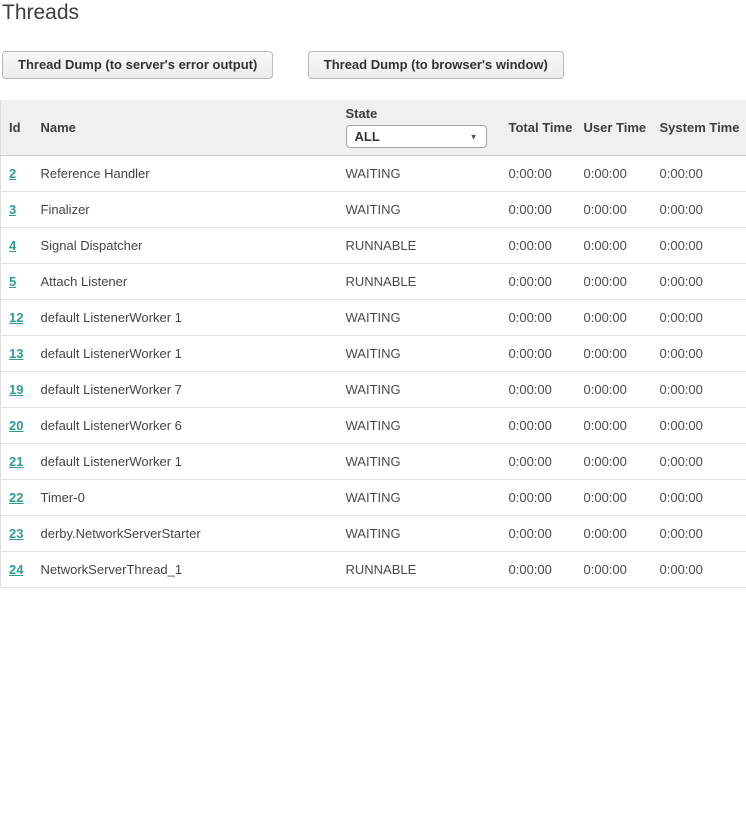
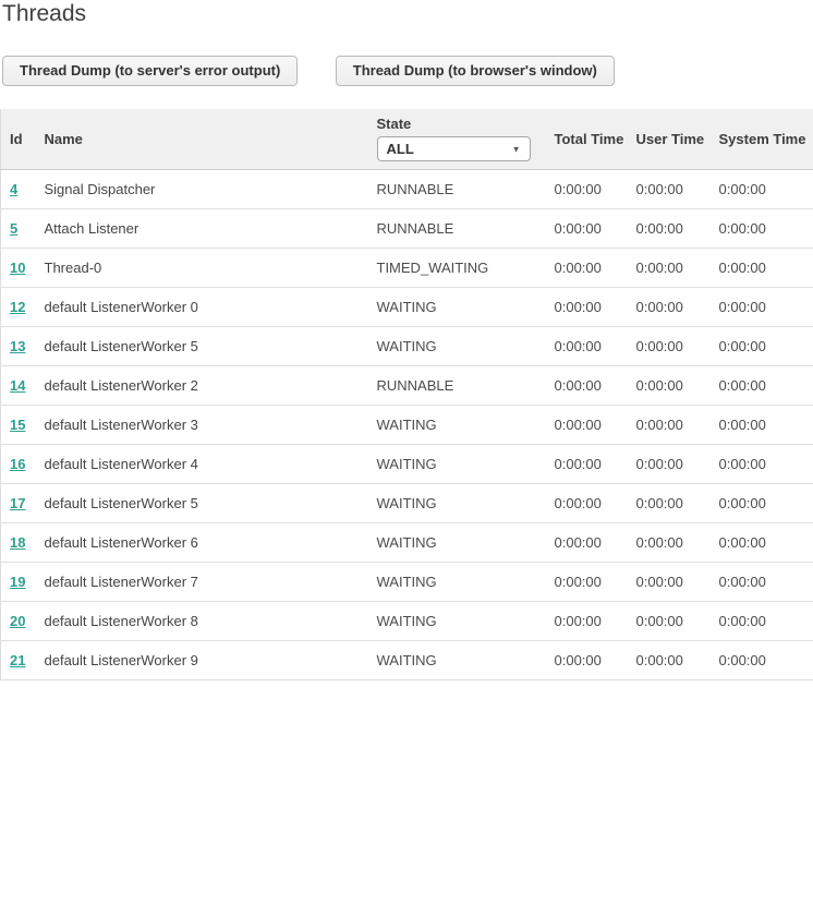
  Threads
  Thread Dump (to server's error output) Thread Dump (to browser's window)
  Id	Name	State ALL ▼	Total Time	User Time	System Time
- 2	Reference Handler	WAITING	0:00:00	0:00:00	0:00:00
- 3	Finalizer	WAITING	0:00:00	0:00:00	0:00:00
  4	Signal Dispatcher	RUNNABLE	0:00:00	0:00:00	0:00:00
  5	Attach Listener	RUNNABLE	0:00:00	0:00:00	0:00:00
+ 10	Thread-0	TIMED_WAITING	0:00:00	0:00:00	0:00:00
- 12	default ListenerWorker 1	WAITING	0:00:00	0:00:00	0:00:00
+ 12	default ListenerWorker 0	WAITING	0:00:00	0:00:00	0:00:00
- 13	default ListenerWorker 1	WAITING	0:00:00	0:00:00	0:00:00
+ 13	default ListenerWorker 5	WAITING	0:00:00	0:00:00	0:00:00
+ 14	default ListenerWorker 2	RUNNABLE	0:00:00	0:00:00	0:00:00
+ 15	default ListenerWorker 3	WAITING	0:00:00	0:00:00	0:00:00
+ 16	default ListenerWorker 4	WAITING	0:00:00	0:00:00	0:00:00
+ 17	default ListenerWorker 5	WAITING	0:00:00	0:00:00	0:00:00
+ 18	default ListenerWorker 6	WAITING	0:00:00	0:00:00	0:00:00
  19	default ListenerWorker 7	WAITING	0:00:00	0:00:00	0:00:00
- 20	default ListenerWorker 6	WAITING	0:00:00	0:00:00	0:00:00
+ 20	default ListenerWorker 8	WAITING	0:00:00	0:00:00	0:00:00
- 21	default ListenerWorker 1	WAITING	0:00:00	0:00:00	0:00:00
+ 21	default ListenerWorker 9	WAITING	0:00:00	0:00:00	0:00:00
- 22	Timer-0	WAITING	0:00:00	0:00:00	0:00:00
- 23	derby.NetworkServerStarter	WAITING	0:00:00	0:00:00	0:00:00
- 24	NetworkServerThread_1	RUNNABLE	0:00:00	0:00:00	0:00:00
